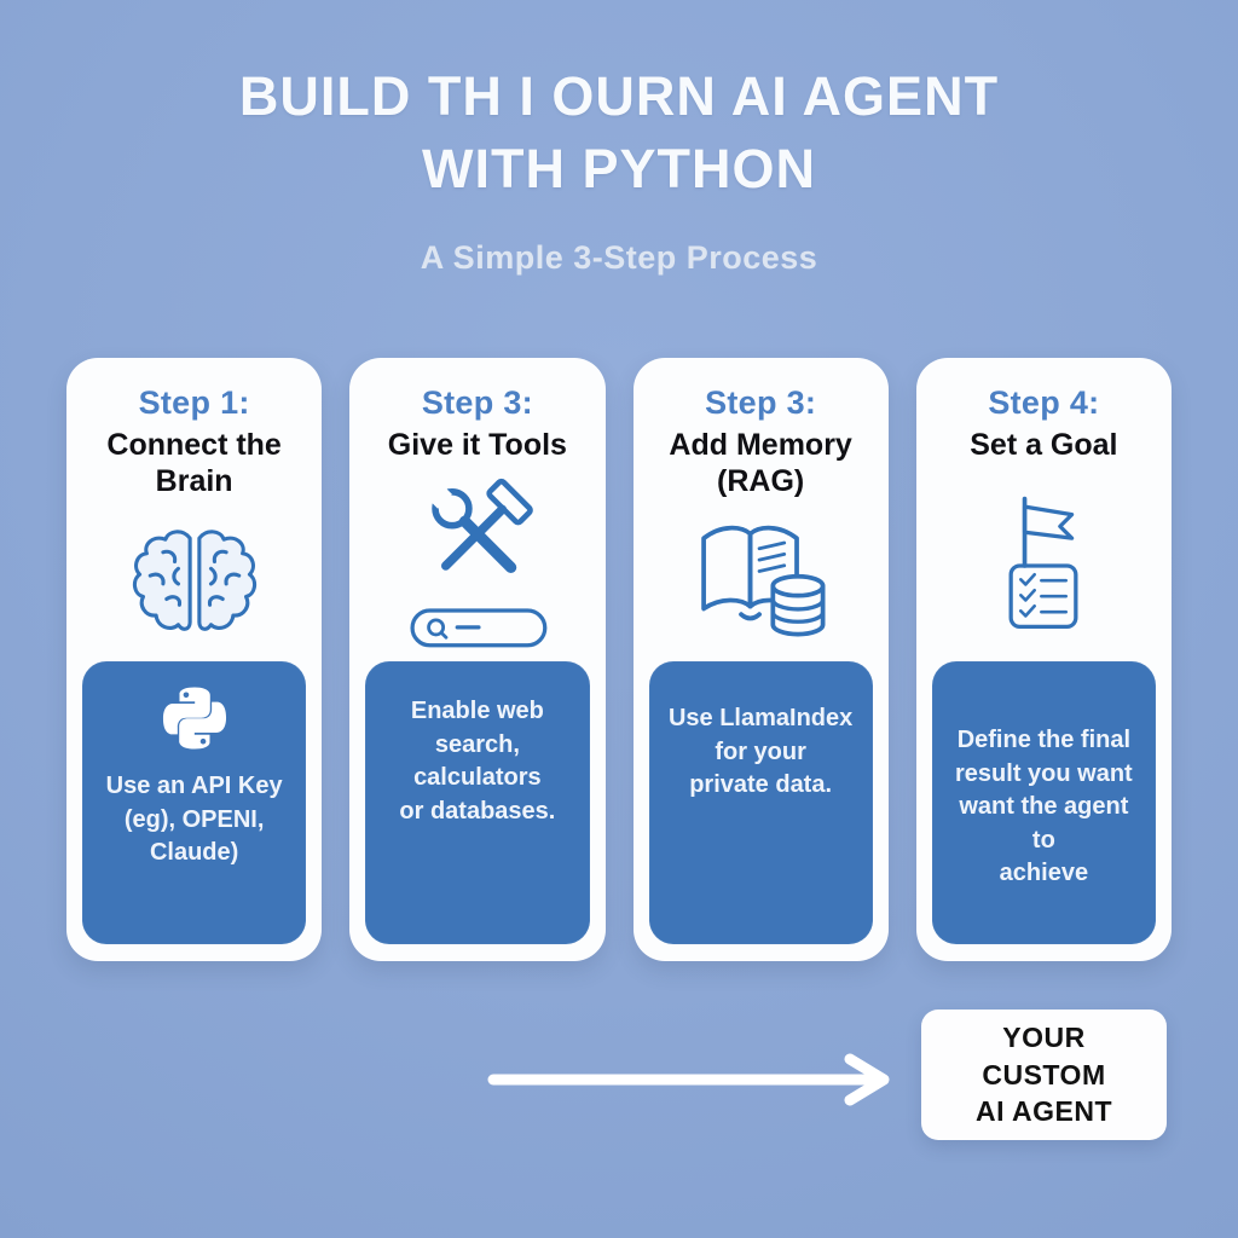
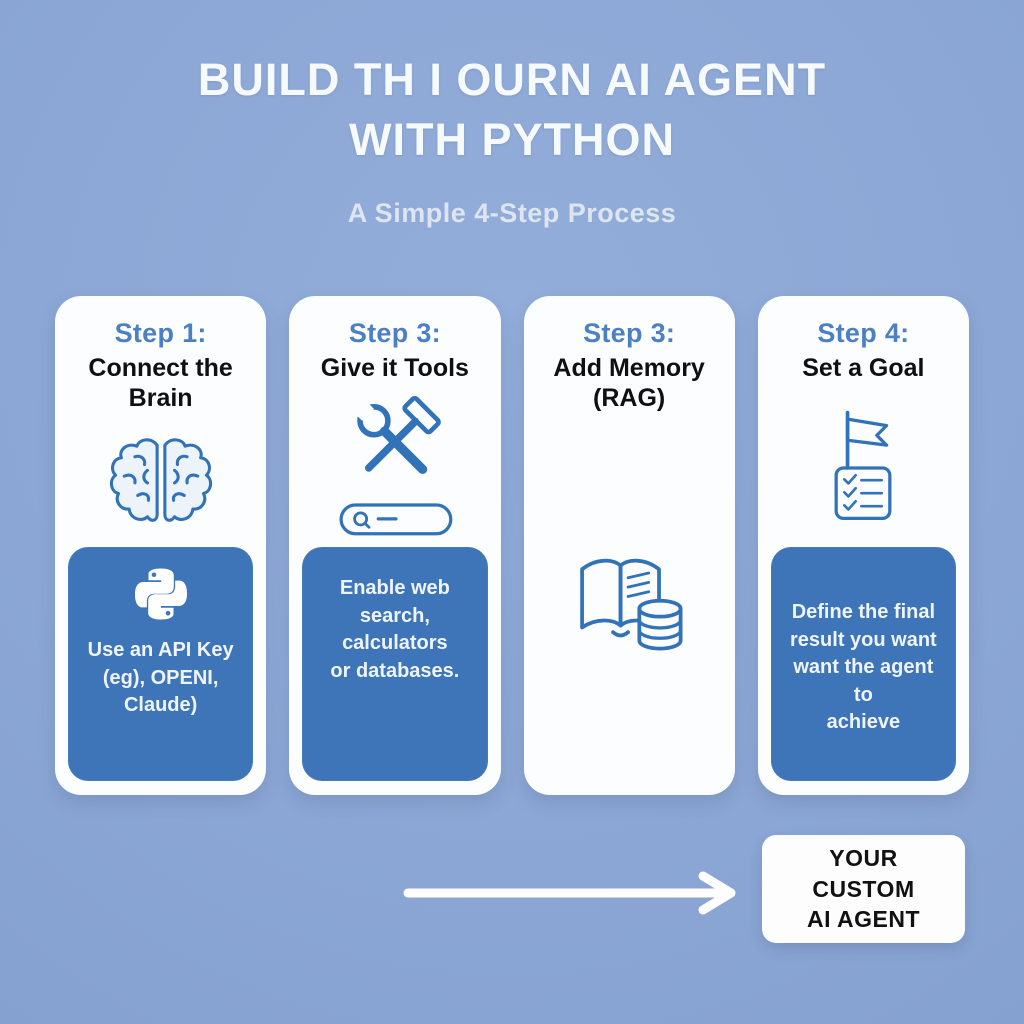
  BUILD TH I OURN AI AGENT
  WITH PYTHON
- A Simple 3-Step Process
+ A Simple 4-Step Process
  Step 1:
  Connect the
  Brain
  Use an API Key
  (eg), OPENI, Claude)
  Step 3:
  Give it Tools
  Enable web search,
  calculators
  or databases.
  Step 3:
  Add Memory
  (RAG)
- Use LlamaIndex
- for your
- private data.
  Step 4:
  Set a Goal
  Define the final
  result you want
  want the agent
  to
  achieve
  YOUR
  CUSTOM
  AI AGENT
